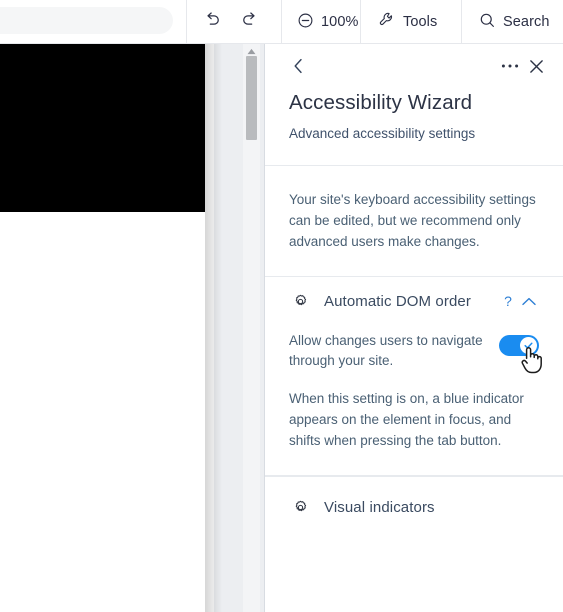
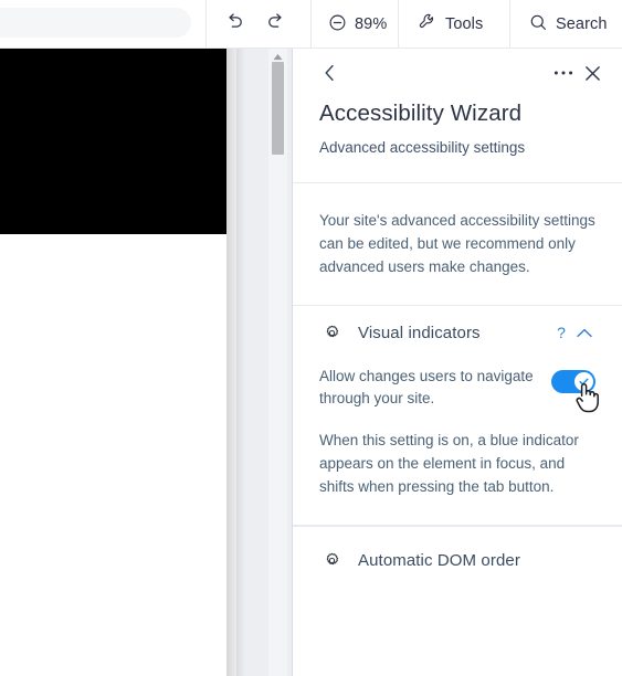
- 100%
+ 89%
  Tools
  Search
  Accessibility Wizard
  Advanced accessibility settings
- Your site's keyboard accessibility settings can be edited, but we recommend only advanced users make changes.
+ Your site's advanced accessibility settings can be edited, but we recommend only advanced users make changes.
- Automatic DOM order
+ Visual indicators
  ?
  Allow changes users to navigate through your site.
  When this setting is on, a blue indicator appears on the element in focus, and shifts when pressing the tab button.
- Visual indicators
+ Automatic DOM order
